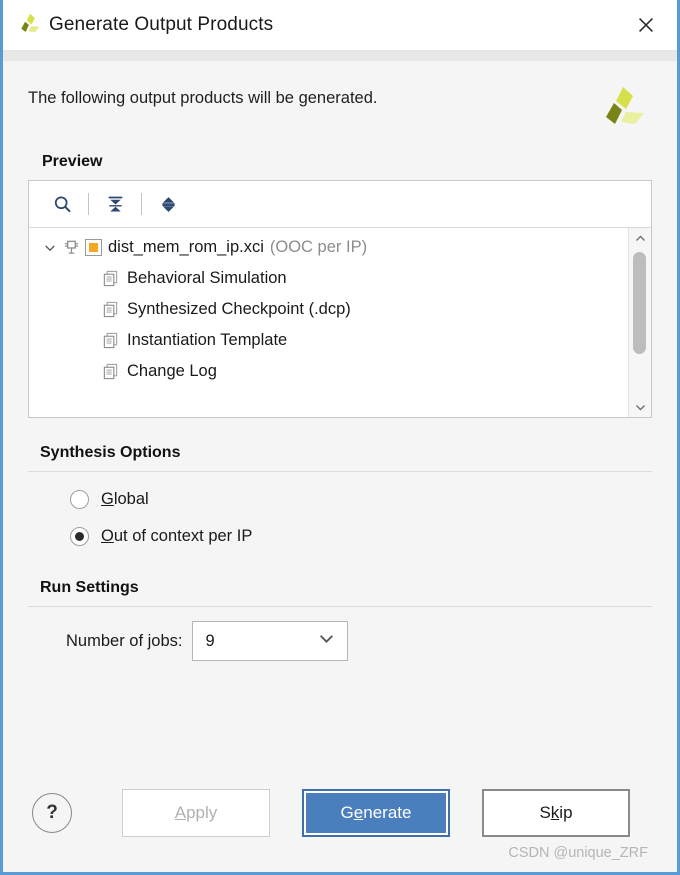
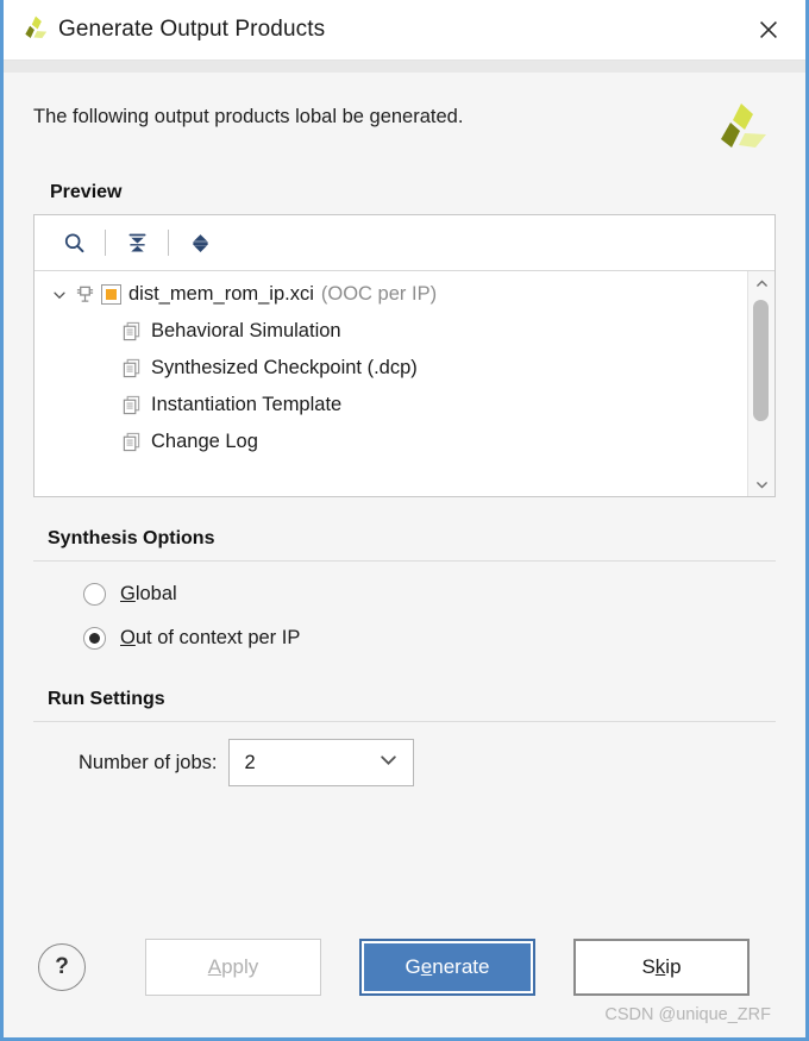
  Generate Output Products
- The following output products will be generated.
+ The following output products lobal be generated.
  Preview
  dist_mem_rom_ip.xci
  (OOC per IP)
  Behavioral Simulation
  Synthesized Checkpoint (.dcp)
  Instantiation Template
  Change Log
  Synthesis Options
  Global
  Out of context per IP
  Run Settings
  Number of jobs:
- 9
+ 2
  ?
  Apply
  Generate
  Skip
  CSDN @unique_ZRF
